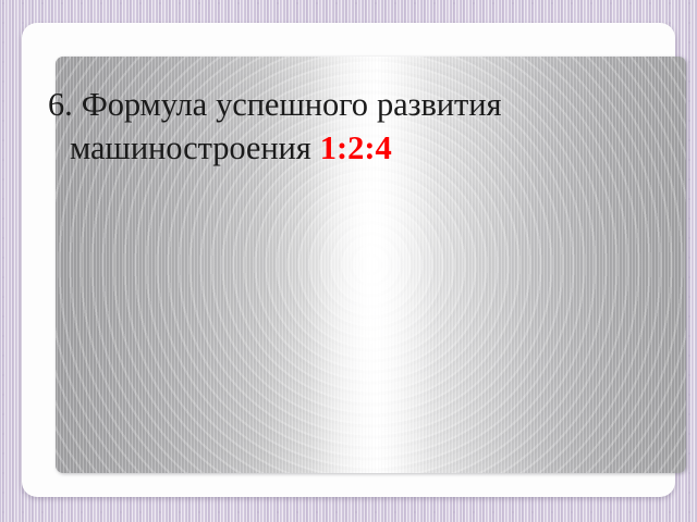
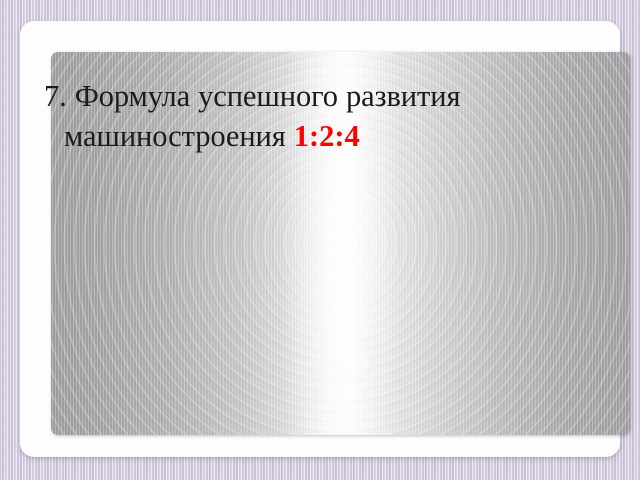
- 6. Формула успешного развития машиностроения 1:2:4
+ 7. Формула успешного развития машиностроения 1:2:4
